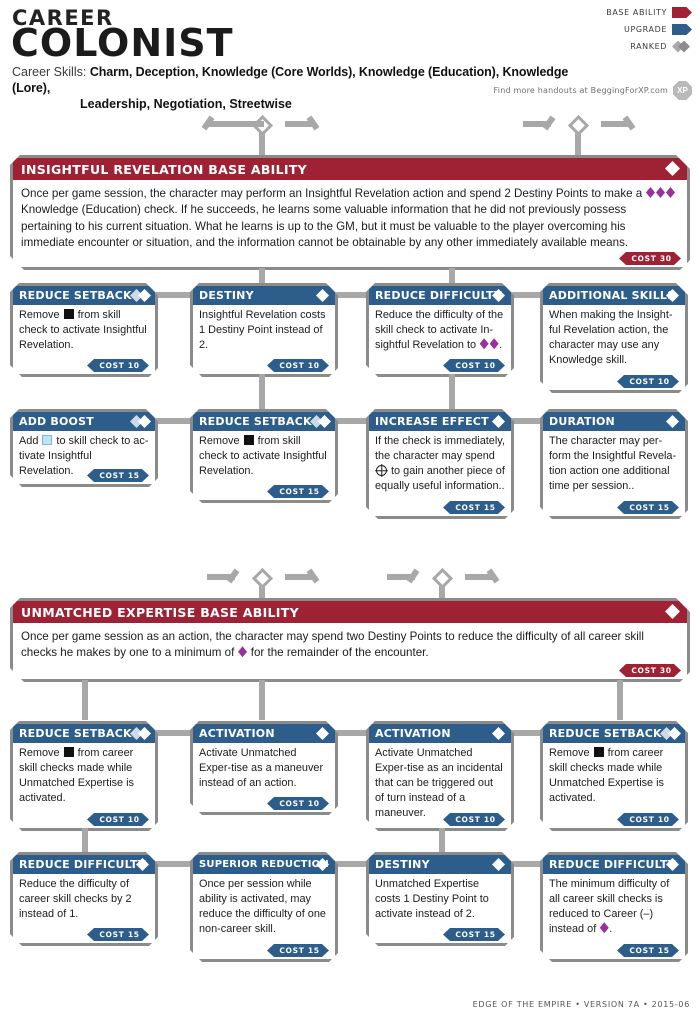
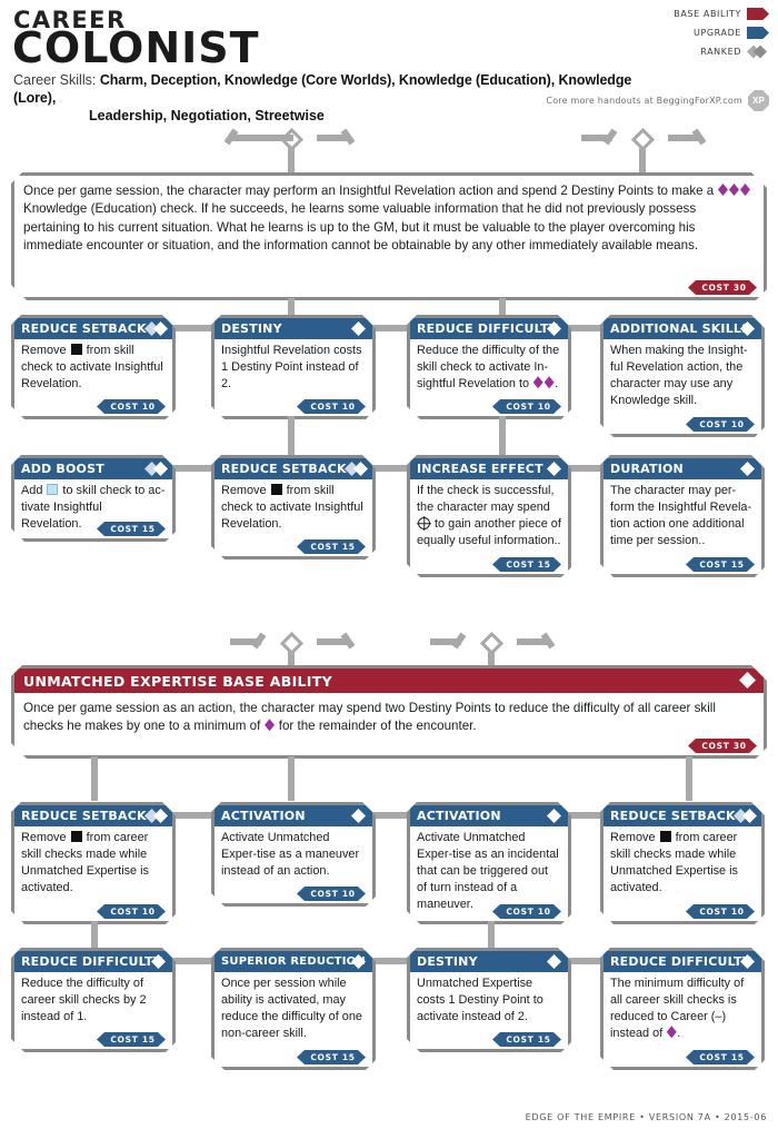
  CAREER
  COLONIST
  Career Skills: Charm, Deception, Knowledge (Core Worlds), Knowledge (Education), Knowledge (Lore),
  Leadership, Negotiation, Streetwise
  BASE ABILITY
  UPGRADE
  RANKED
- Find more handouts at BeggingForXP.com
+ Core more handouts at BeggingForXP.com
  XP
- INSIGHTFUL REVELATION BASE ABILITY
  Once per game session, the character may perform an Insightful Revelation action and spend 2 Destiny Points to make a Knowledge (Education) check. If he succeeds, he learns some valuable information that he did not previously possess pertaining to his current situation. What he learns is up to the GM, but it must be valuable to the player overcoming his immediate encounter or situation, and the information cannot be obtainable by any other immediately available means.
  COST 30
  REDUCE SETBACK
  Remove from skill check to activate Insightful Revelation.
  COST 10
  DESTINY
  Insightful Revelation costs 1 Destiny Point instead of 2.
  COST 10
  REDUCE DIFFICULT
  Reduce the difficulty of the skill check to activate In-sightful Revelation to .
  COST 10
  ADDITIONAL SKILL
  When making the Insight-ful Revelation action, the character may use any Knowledge skill.
  COST 10
  ADD BOOST
  Add to skill check to ac-tivate Insightful Revelation.
  COST 15
  REDUCE SETBACK
  Remove from skill check to activate Insightful Revelation.
  COST 15
  INCREASE EFFECT
- If the check is immediately, the character may spend to gain another piece of equally useful information..
+ If the check is successful, the character may spend to gain another piece of equally useful information..
  COST 15
  DURATION
  The character may per-form the Insightful Revela-tion action one additional time per session..
  COST 15
  UNMATCHED EXPERTISE BASE ABILITY
  Once per game session as an action, the character may spend two Destiny Points to reduce the difficulty of all career skill checks he makes by one to a minimum of for the remainder of the encounter.
  COST 30
  REDUCE SETBACK
  Remove from career skill checks made while Unmatched Expertise is activated.
  COST 10
  ACTIVATION
  Activate Unmatched Exper-tise as a maneuver instead of an action.
  COST 10
  ACTIVATION
  Activate Unmatched Exper-tise as an incidental that can be triggered out of turn instead of a maneuver.
  COST 10
  REDUCE SETBACK
  Remove from career skill checks made while Unmatched Expertise is activated.
  COST 10
  REDUCE DIFFICULT
  Reduce the difficulty of career skill checks by 2 instead of 1.
  COST 15
  SUPERIOR REDUCTIO
  Once per session while ability is activated, may reduce the difficulty of one non-career skill.
  COST 15
  DESTINY
  Unmatched Expertise costs 1 Destiny Point to activate instead of 2.
  COST 15
  REDUCE DIFFICULT
  The minimum difficulty of all career skill checks is reduced to Career (–) instead of .
  COST 15
  EDGE OF THE EMPIRE • VERSION 7A • 2015-06
